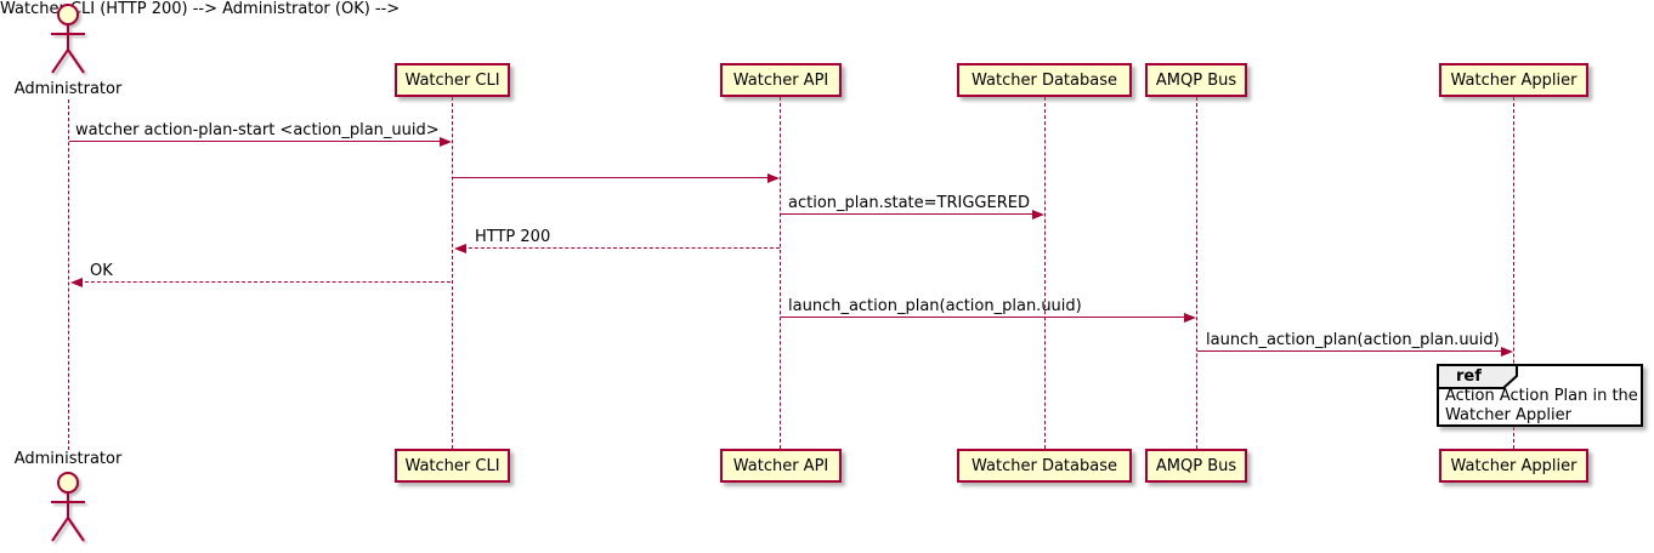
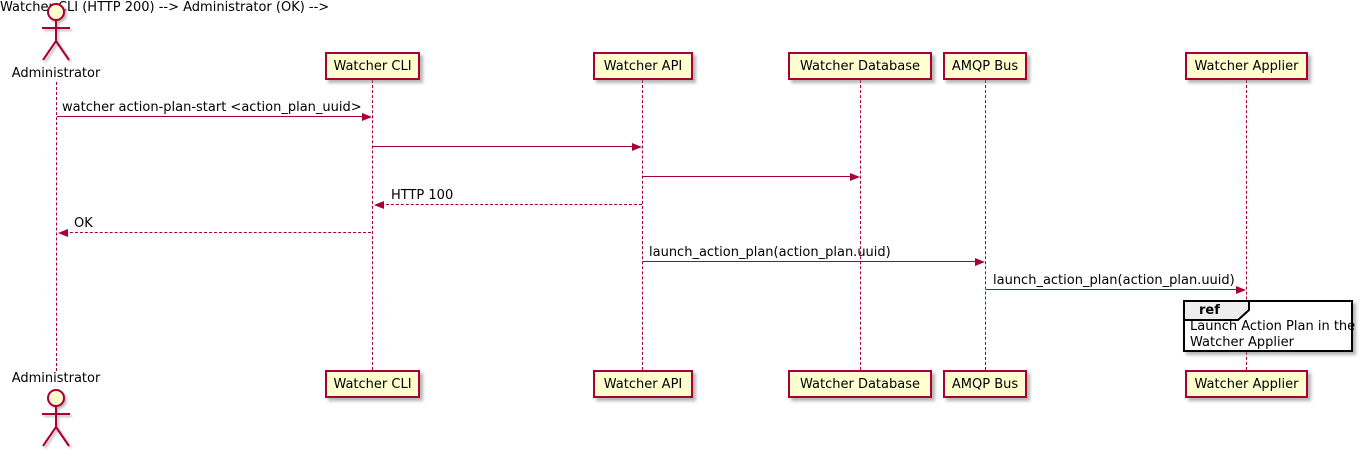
  Administrator
  Administrator
  Watcher CLI
  Watcher API
  Watcher Database
  AMQP Bus
  Watcher Applier
  Watcher CLI
  Watcher API
  Watcher Database
  AMQP Bus
  Watcher Applier
  watcher action-plan-start <action_plan_uuid>
- action_plan.state=TRIGGERED
  Watcher CLI (HTTP 200) -->
- HTTP 200
+ HTTP 100
  Administrator (OK) -->
  OK
  launch_action_plan(action_plan.uuid)
  launch_action_plan(action_plan.uuid)
  ref
- Action Action Plan in the
+ Launch Action Plan in the
  Watcher Applier
